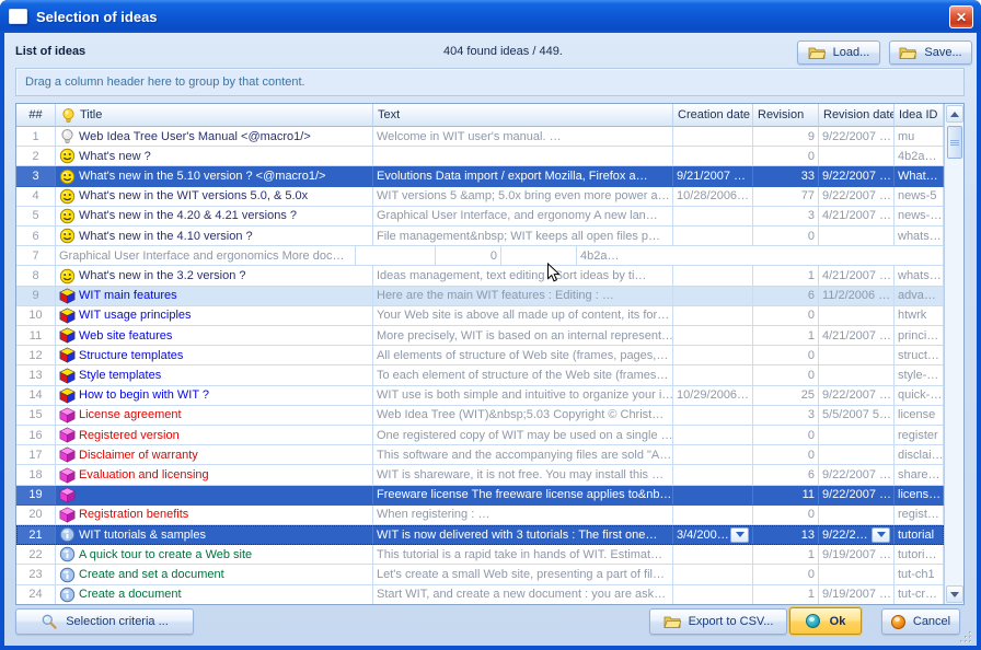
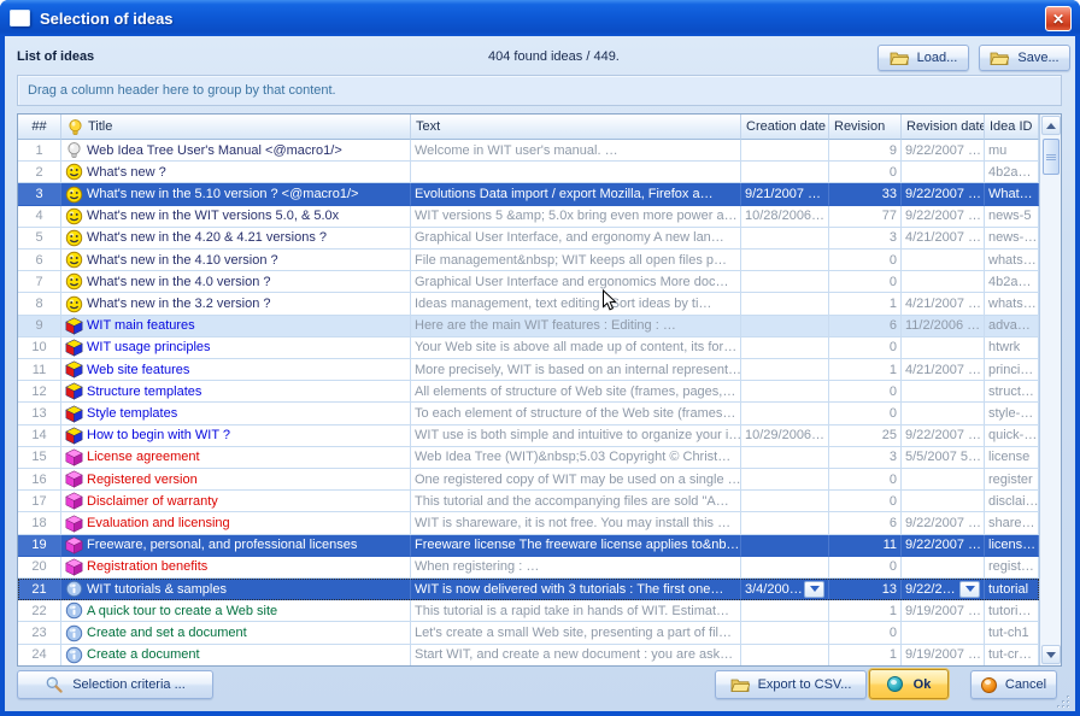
  Selection of ideas
  ✕
  List of ideas
  404 found ideas / 449.
  Load...
  Save...
  Drag a column header here to group by that content.
  ##
  Title
  Text
  Creation date
  Revision
  Revision date
  Idea ID
  1
  Web Idea Tree User's Manual <@macro1/>
  Welcome in WIT user's manual. …
  9
  9/22/2007 …
  mu
  2
  What's new ?
  0
  4b2a…
  3
  What's new in the 5.10 version ? <@macro1/>
  Evolutions Data import / export Mozilla, Firefox a…
  9/21/2007 …
  33
  9/22/2007 …
  What…
  4
  What's new in the WIT versions 5.0, & 5.0x
  WIT versions 5 &amp; 5.0x bring even more power a…
  10/28/2006…
  77
  9/22/2007 …
  news-5
  5
  What's new in the 4.20 & 4.21 versions ?
  Graphical User Interface, and ergonomy A new lan…
  3
  4/21/2007 …
  news-…
  6
  What's new in the 4.10 version ?
  File management&nbsp; WIT keeps all open files p…
  0
  whats…
  7
+ What's new in the 4.0 version ?
  Graphical User Interface and ergonomics More doc…
  0
  4b2a…
  8
  What's new in the 3.2 version ?
  Ideas management, text editing Sort ideas by ti…
  1
  4/21/2007 …
  whats…
  9
  WIT main features
  Here are the main WIT features : Editing : …
  6
  11/2/2006 …
  adva…
  10
  WIT usage principles
  Your Web site is above all made up of content, its for…
  0
  htwrk
  11
  Web site features
  More precisely, WIT is based on an internal represent…
  1
  4/21/2007 …
  princi…
  12
  Structure templates
  All elements of structure of Web site (frames, pages,…
  0
  struct…
  13
  Style templates
  To each element of structure of the Web site (frames…
  0
  style-…
  14
  How to begin with WIT ?
  WIT use is both simple and intuitive to organize your i…
  10/29/2006…
  25
  9/22/2007 …
  quick-…
  15
  License agreement
  Web Idea Tree (WIT)&nbsp;5.03 Copyright © Christ…
  3
  5/5/2007 5…
  license
  16
  Registered version
  One registered copy of WIT may be used on a single …
  0
  register
  17
  Disclaimer of warranty
- This software and the accompanying files are sold "A…
+ This tutorial and the accompanying files are sold "A…
  0
  disclai…
  18
  Evaluation and licensing
  WIT is shareware, it is not free. You may install this …
  6
  9/22/2007 …
  share…
  19
+ Freeware, personal, and professional licenses
  Freeware license The freeware license applies to&nb…
  11
  9/22/2007 …
  licens…
  20
  Registration benefits
  When registering : …
  0
  regist…
  21
  WIT tutorials & samples
  WIT is now delivered with 3 tutorials : The first one…
  3/4/200…
  13
  9/22/2…
  tutorial
  22
  A quick tour to create a Web site
  This tutorial is a rapid take in hands of WIT. Estimat…
  1
  9/19/2007 …
  tutori…
  23
  Create and set a document
  Let's create a small Web site, presenting a part of fil…
  0
  tut-ch1
  24
  Create a document
  Start WIT, and create a new document : you are ask…
  1
  9/19/2007 …
  tut-cr…
  Selection criteria ...
  Export to CSV...
  Ok
  Cancel
